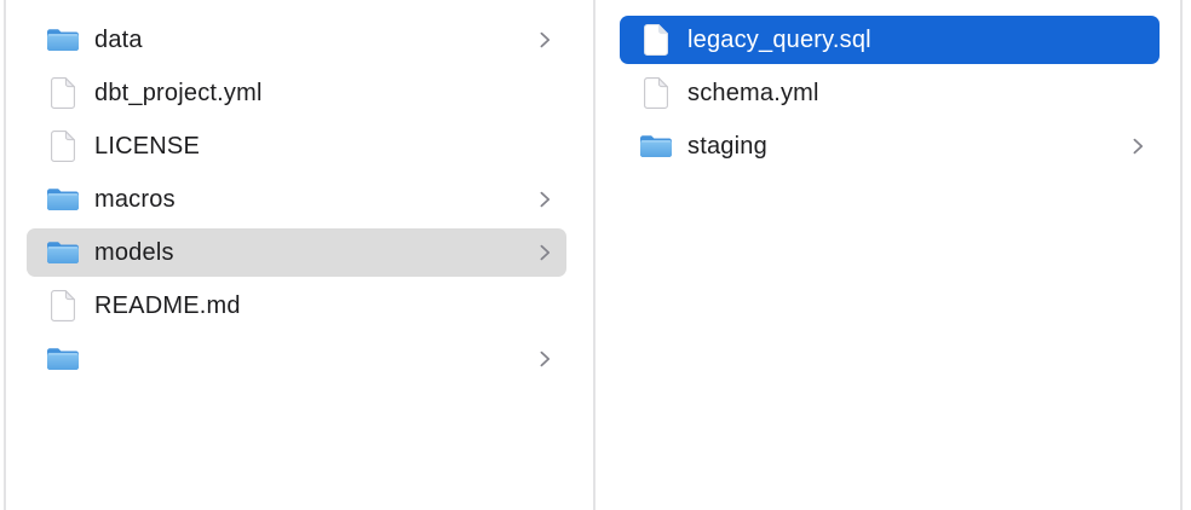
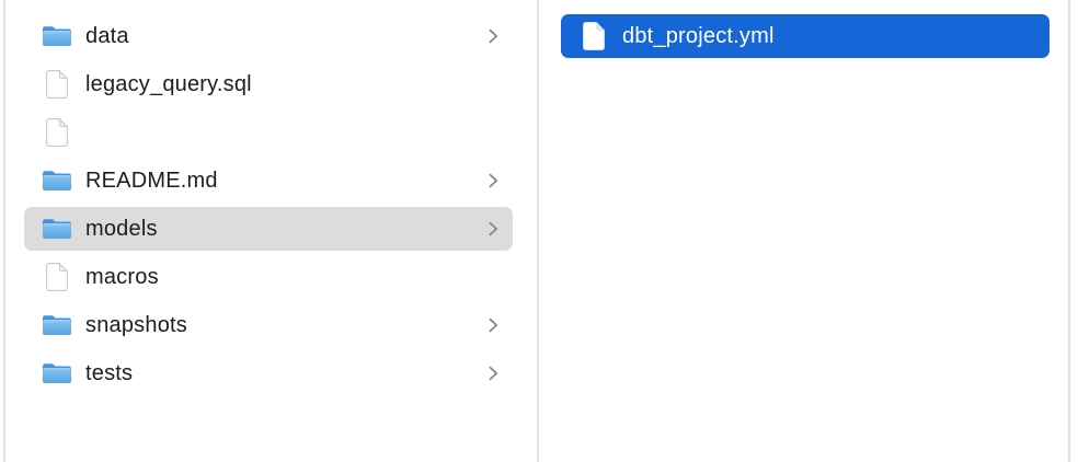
  data
- dbt_project.yml
+ legacy_query.sql
- LICENSE
- macros
+ README.md
  models
- README.md
+ macros
+ snapshots
+ tests
- legacy_query.sql
+ dbt_project.yml
- schema.yml
- staging
